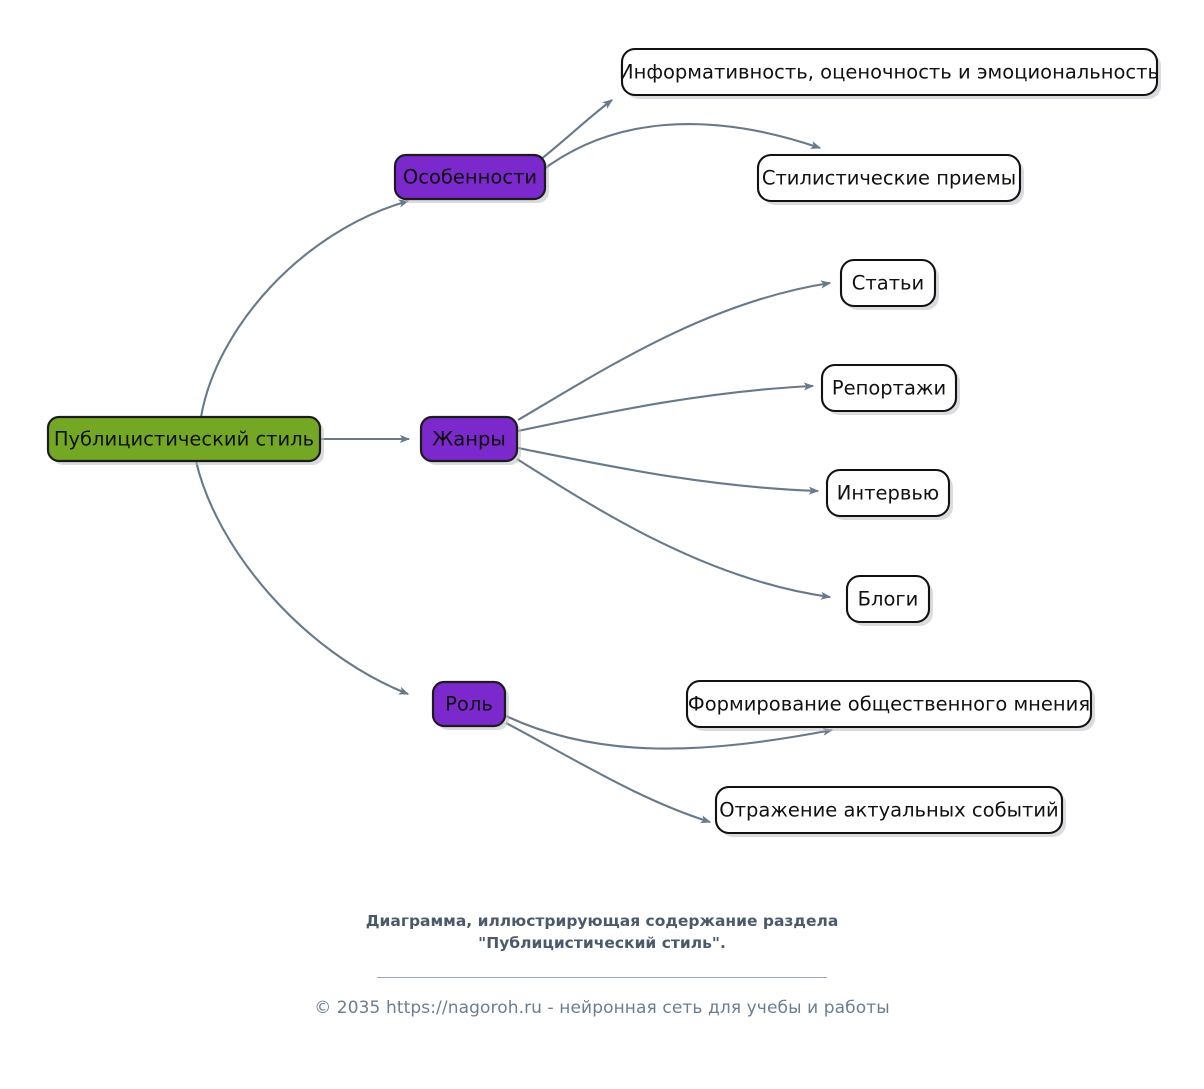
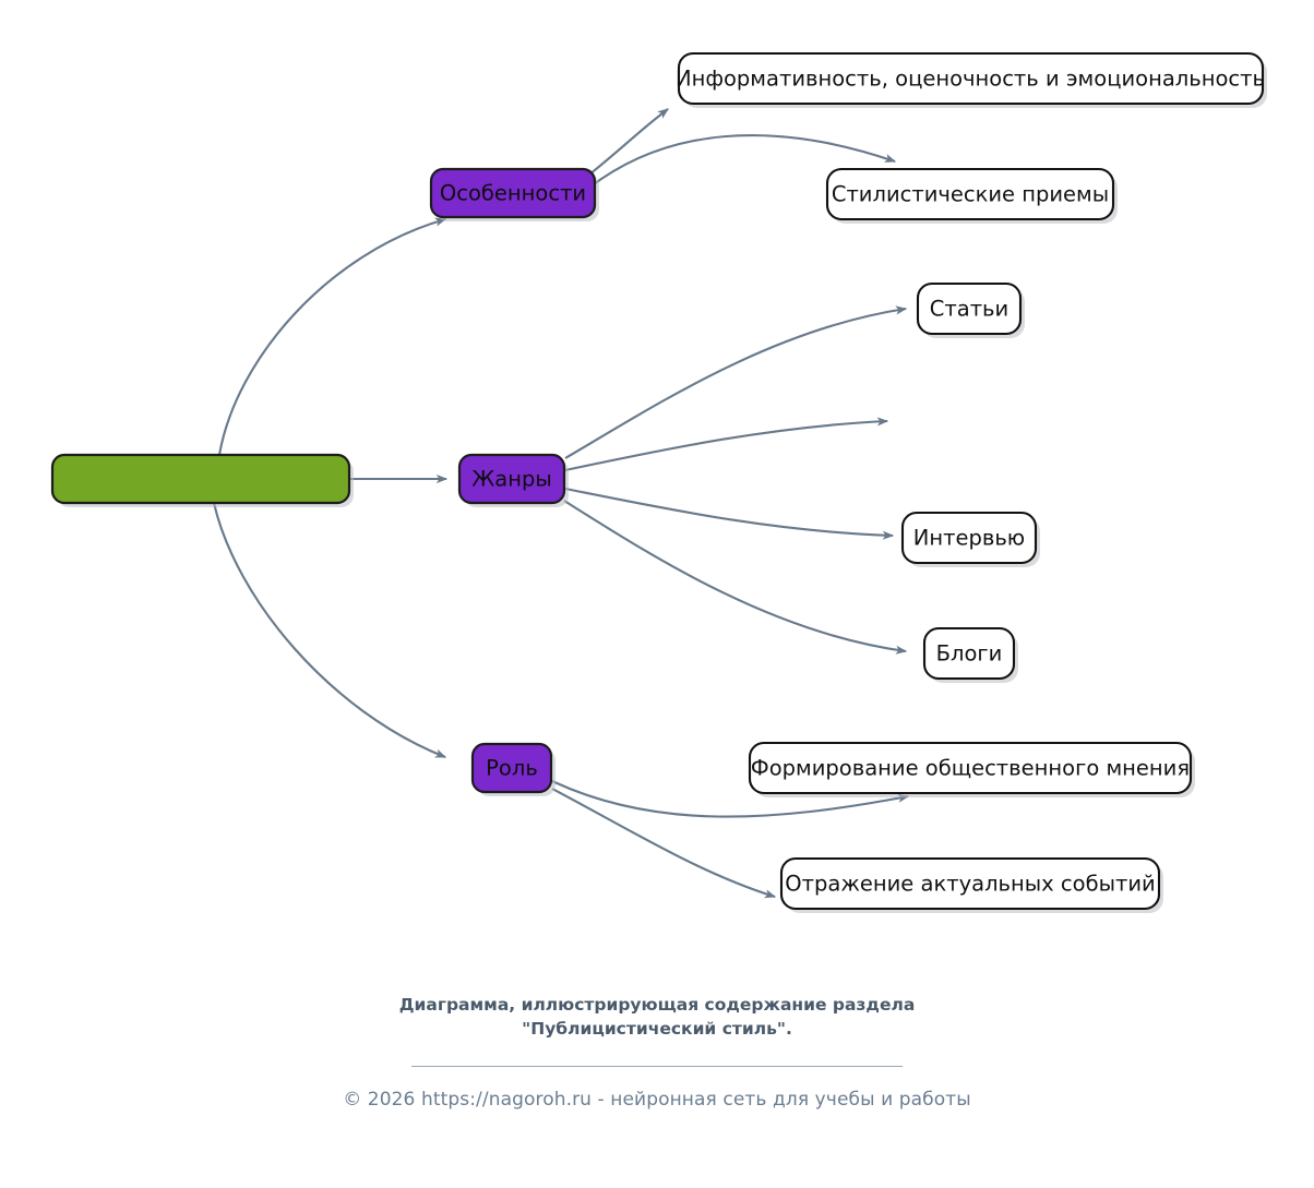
- Публицистический стиль
  Особенности
  Жанры
  Роль
  Информативность, оценочность и эмоциональность
  Стилистические приемы
  Статьи
- Репортажи
  Интервью
  Блоги
  Формирование общественного мнения
  Отражение актуальных событий
  Диаграмма, иллюстрирующая содержание раздела
  "Публицистический стиль".
- © 2035 https://nagoroh.ru - нейронная сеть для учебы и работы
+ © 2026 https://nagoroh.ru - нейронная сеть для учебы и работы
